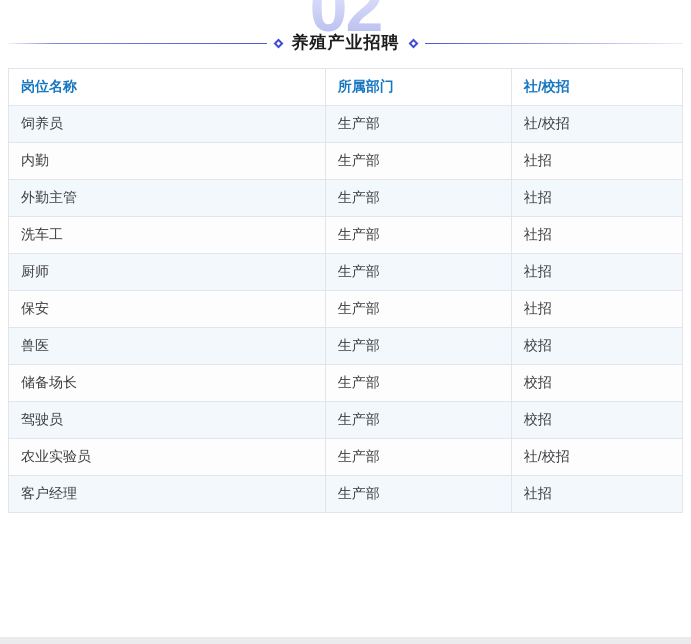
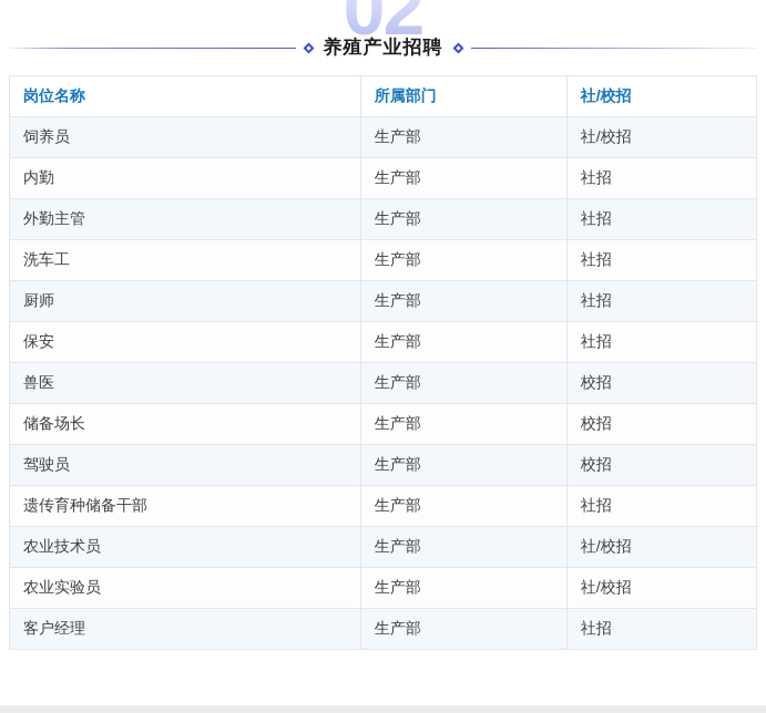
  02
  养殖产业招聘
  岗位名称	所属部门	社/校招
  饲养员	生产部	社/校招
  内勤	生产部	社招
  外勤主管	生产部	社招
  洗车工	生产部	社招
  厨师	生产部	社招
  保安	生产部	社招
  兽医	生产部	校招
  储备场长	生产部	校招
  驾驶员	生产部	校招
+ 遗传育种储备干部	生产部	社招
+ 农业技术员	生产部	社/校招
  农业实验员	生产部	社/校招
  客户经理	生产部	社招
